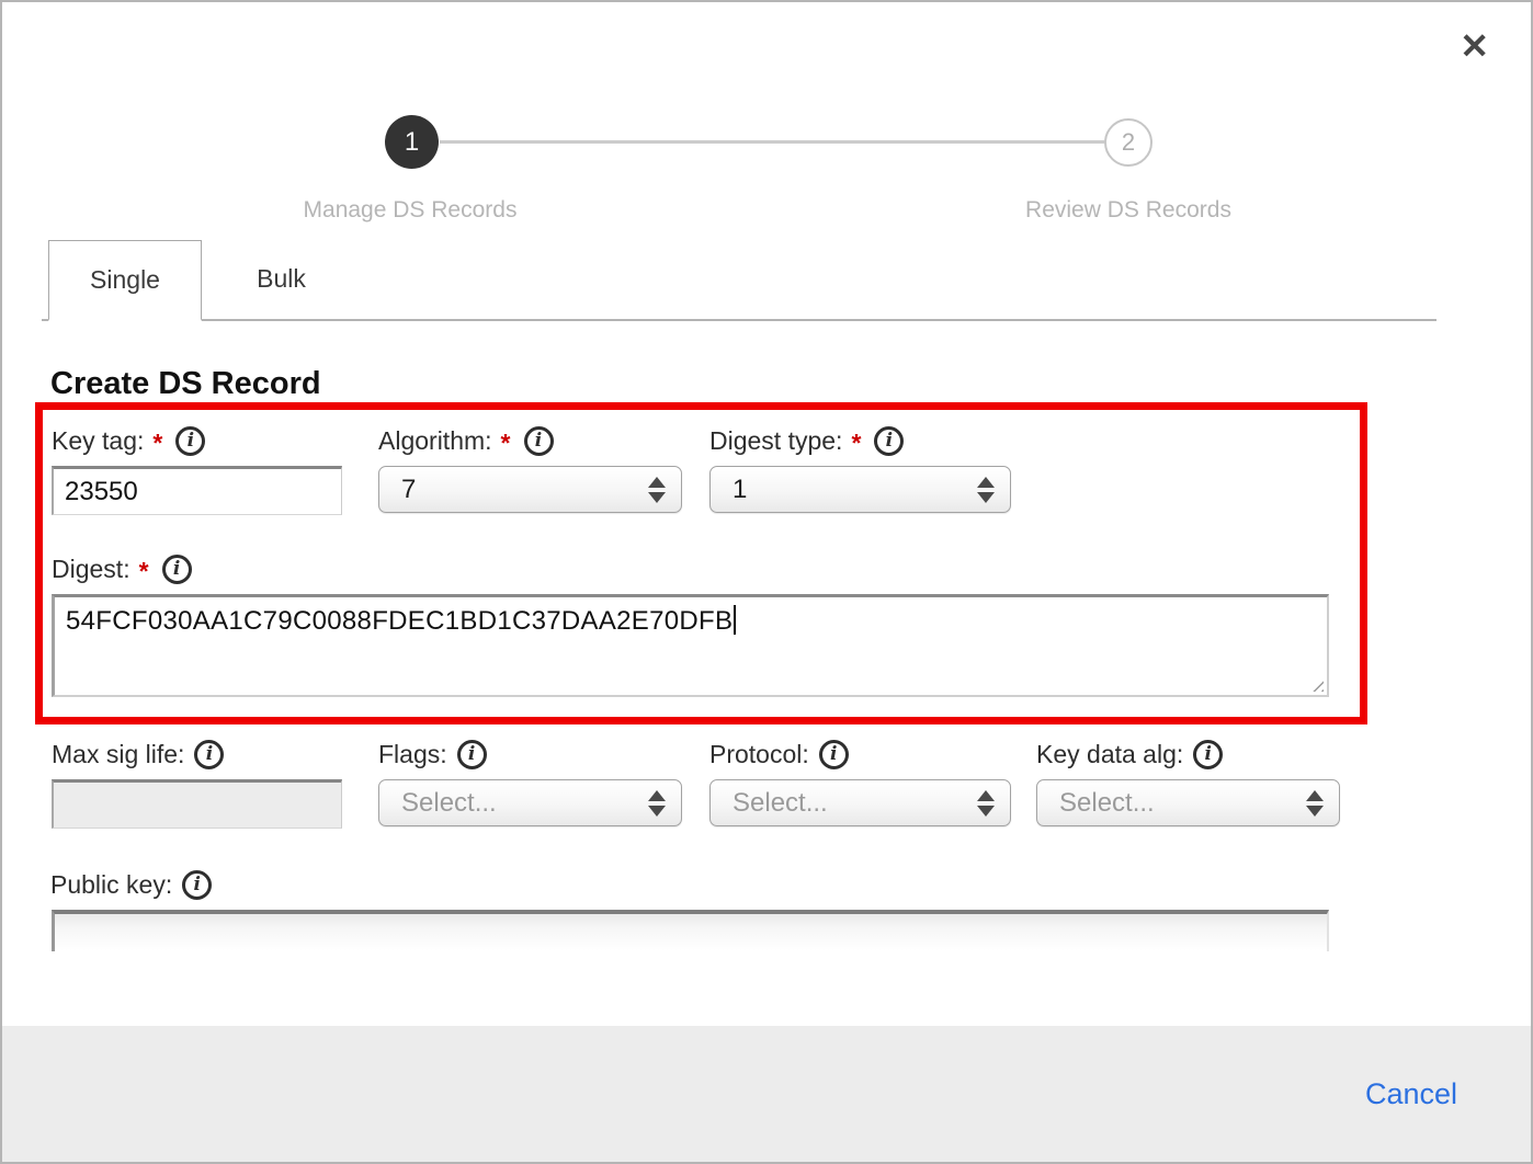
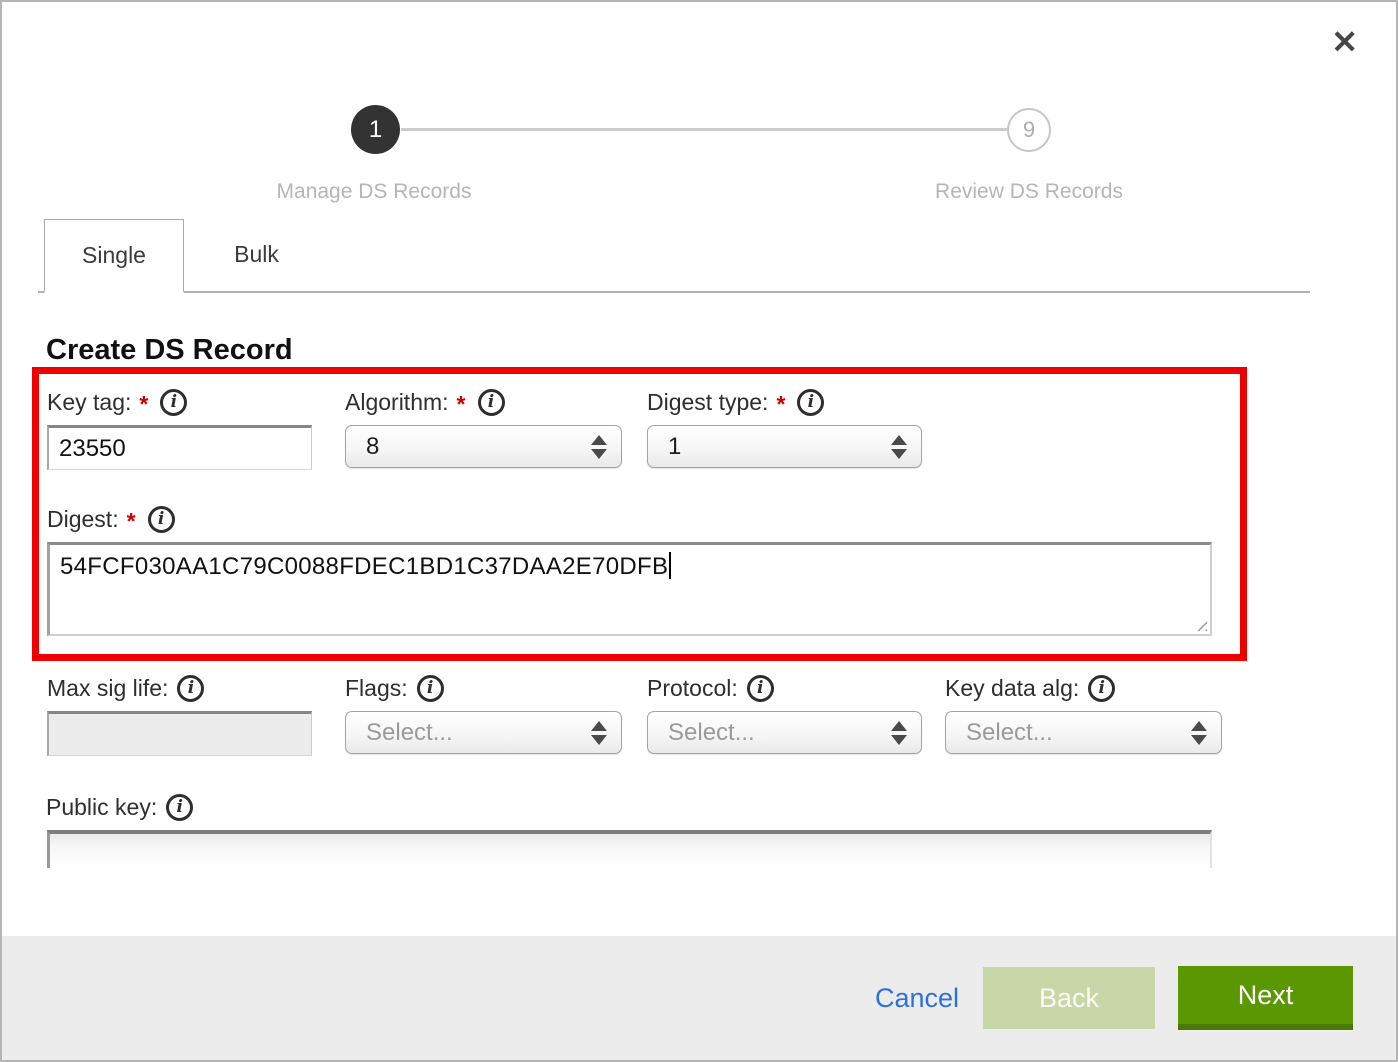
  ✕
  1
- 2
+ 9
  Manage DS Records
  Review DS Records
  Single
  Bulk
  Create DS Record
  Key tag:
  *
  i
  23550
  Algorithm:
  *
  i
- 7
+ 8
  Digest type:
  *
  i
  1
  Digest:
  *
  i
  54FCF030AA1C79C0088FDEC1BD1C37DAA2E70DFB
  Max sig life:
  i
  Flags:
  i
  Select...
  Protocol:
  i
  Select...
  Key data alg:
  i
  Select...
  Public key:
  i
  Cancel
+ Back
+ Next
